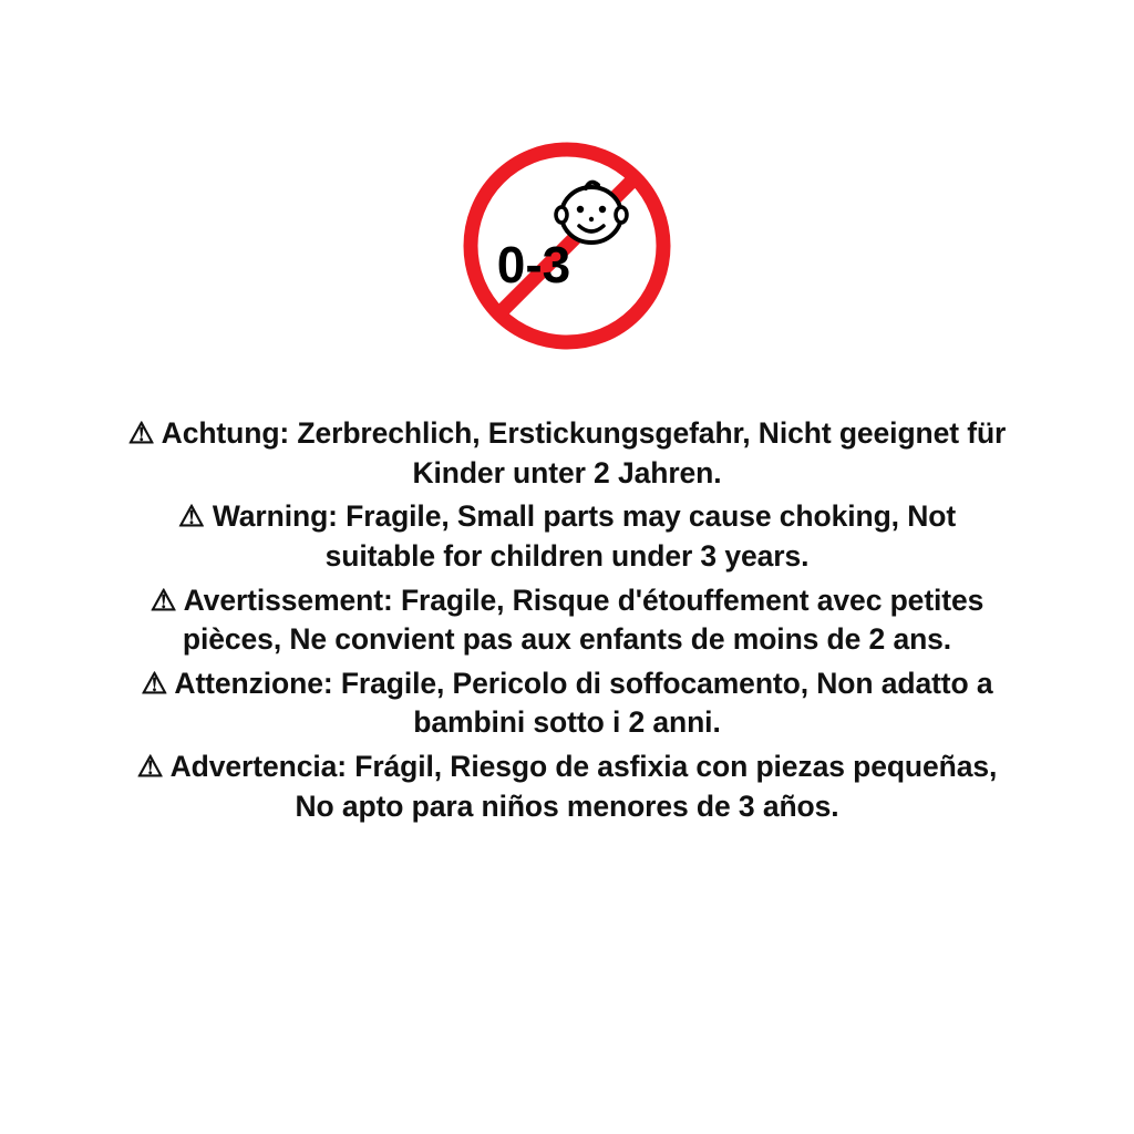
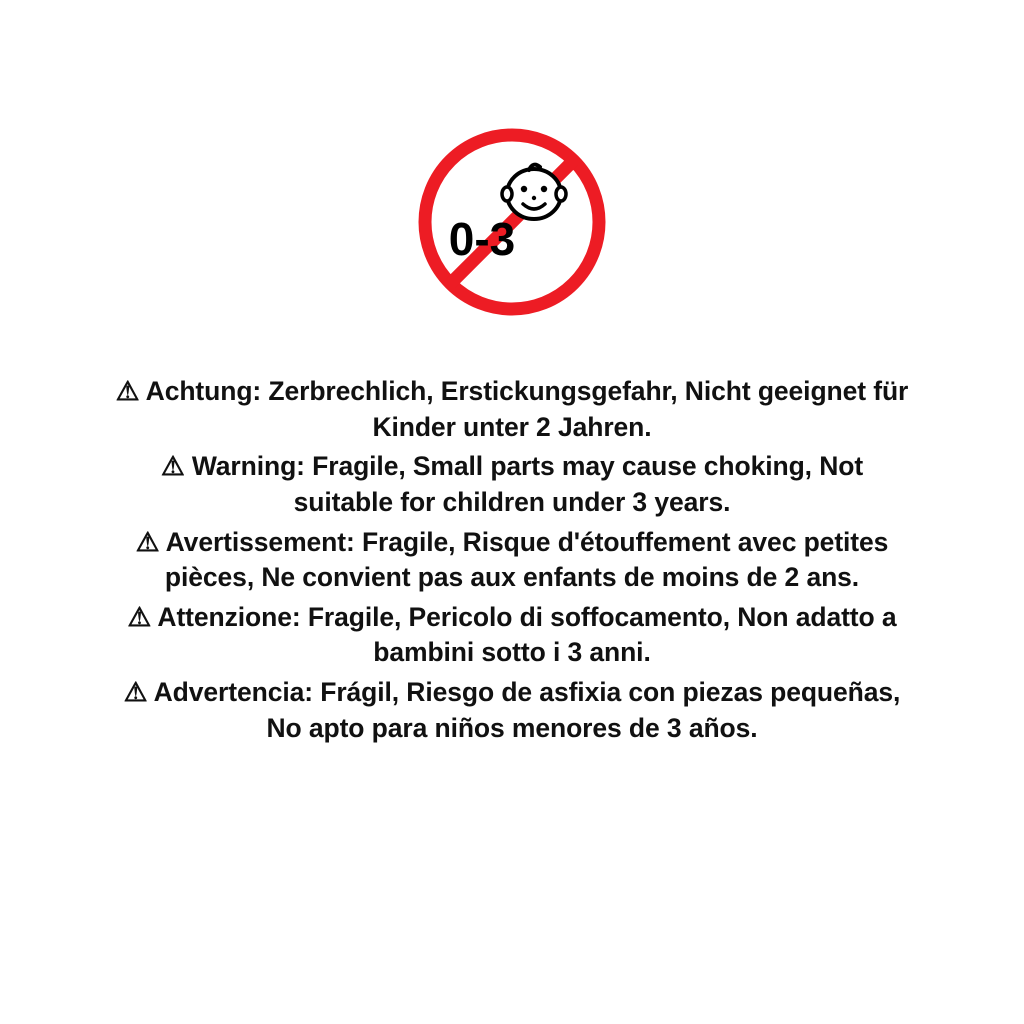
  0-3
  ⚠ Achtung: Zerbrechlich, Erstickungsgefahr, Nicht geeignet für Kinder unter 2 Jahren.
  ⚠ Warning: Fragile, Small parts may cause choking, Not suitable for children under 3 years.
  ⚠ Avertissement: Fragile, Risque d'étouffement avec petites pièces, Ne convient pas aux enfants de moins de 2 ans.
- ⚠ Attenzione: Fragile, Pericolo di soffocamento, Non adatto a bambini sotto i 2 anni.
+ ⚠ Attenzione: Fragile, Pericolo di soffocamento, Non adatto a bambini sotto i 3 anni.
  ⚠ Advertencia: Frágil, Riesgo de asfixia con piezas pequeñas, No apto para niños menores de 3 años.
